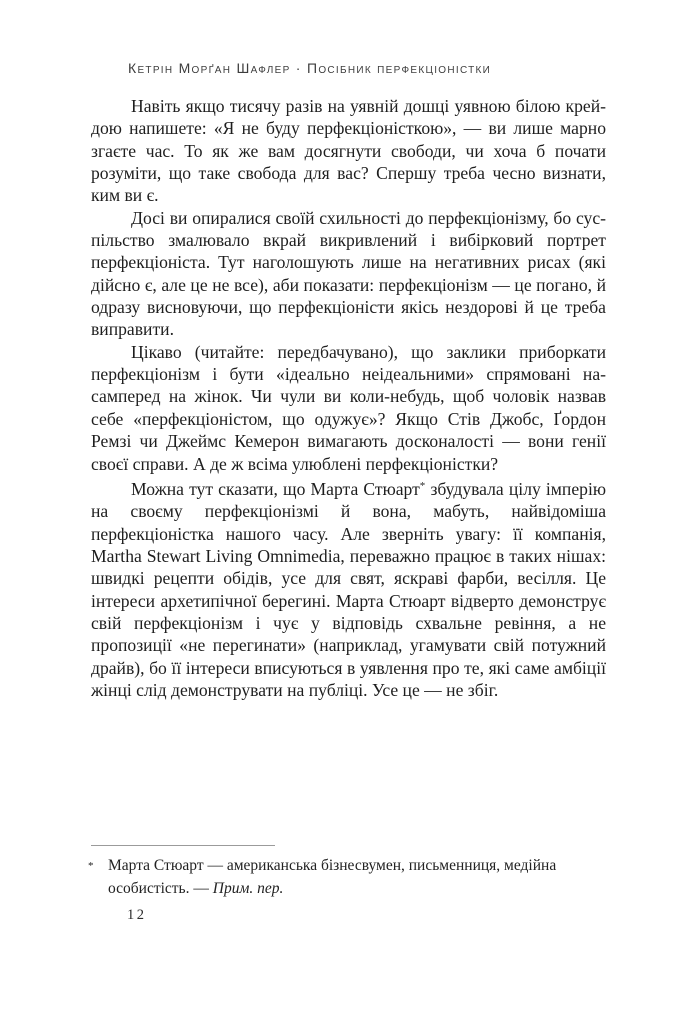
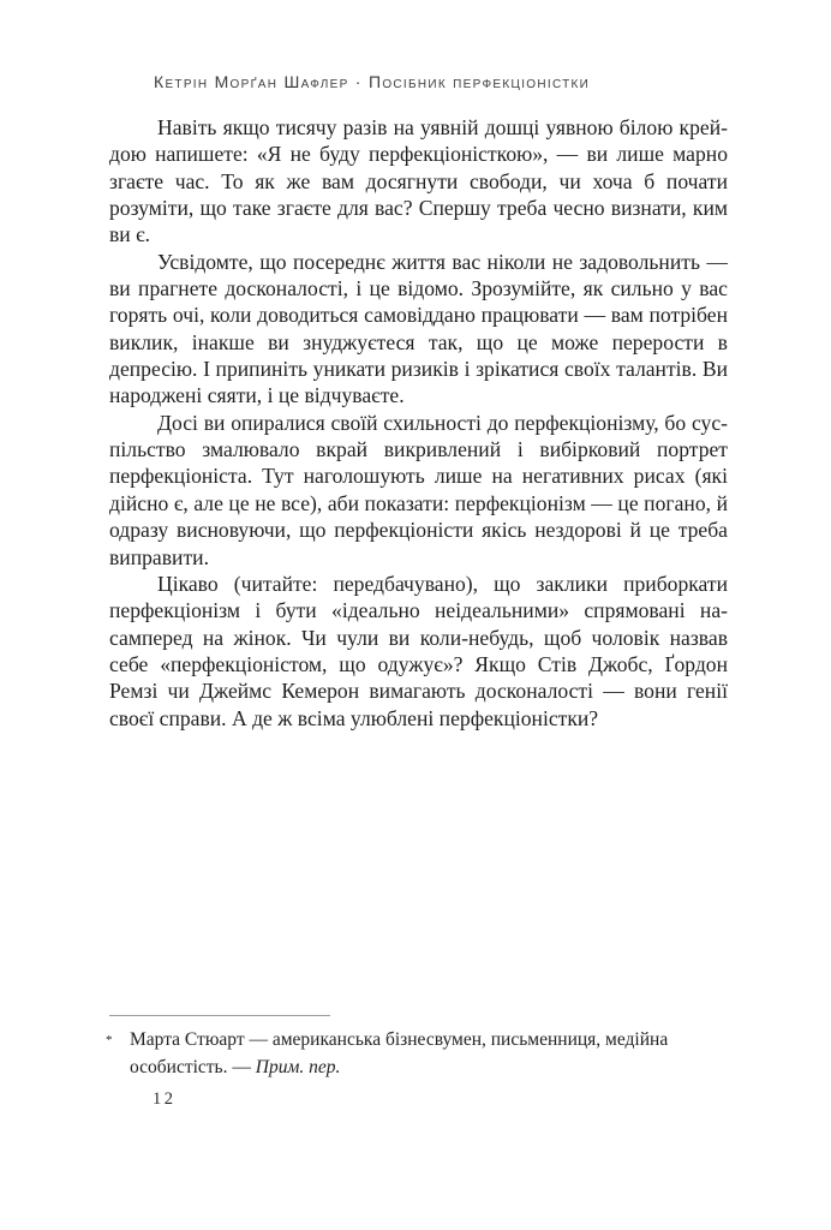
  Кетрін Морґан Шафлер · Посібник перфекціоністки
- Навіть якщо тисячу разів на уявній дошці уявною білою крей­дою напишете: «Я не буду перфекціоністкою», — ви лише мар­но згаєте час. То як же вам досягнути свободи, чи хоча б поча­ти розуміти, що таке свобода для вас? Спершу треба чесно ви­знати, ким ви є.
+ Навіть якщо тисячу разів на уявній дошці уявною білою крей­дою напишете: «Я не буду перфекціоністкою», — ви лише мар­но згаєте час. То як же вам досягнути свободи, чи хоча б поча­ти розуміти, що таке згаєте для вас? Спершу треба чесно ви­знати, ким ви є.
+ Усвідомте, що посереднє життя вас ніколи не задовольнить — ви прагнете досконалості, і це відомо. Зрозумійте, як сильно у вас горять очі, коли доводиться самовіддано працювати — вам потрібен виклик, інакше ви знуджуєтеся так, що це може пере­рости в депресію. І припиніть уникати ризиків і зрікатися своїх талантів. Ви народжені сяяти, і це відчуваєте.
  Досі ви опиралися своїй схильності до перфекціонізму, бо сус­пільство змалювало вкрай викривлений і вибірковий портрет перфекціоніста. Тут наголошують лише на негативних рисах (які дійсно є, але це не все), аби показати: перфекціонізм — це пога­но, й одразу висновуючи, що перфекціоністи якісь нездорові й це треба виправити.
  Цікаво (читайте: передбачувано), що заклики приборкати перфекціонізм і бути «ідеально неідеальними» спрямовані на­самперед на жінок. Чи чули ви коли-небудь, щоб чоловік назвав себе «перфекціоністом, що одужує»? Якщо Стів Джобс, Ґордон Ремзі чи Джеймс Кемерон вимагають досконалості — вони генії своєї справи. А де ж всіма улюблені перфекціоністки?
- Можна тут сказати, що Марта Стюарт* збудувала цілу ім­перію на своєму перфекціонізмі й вона, мабуть, найвідоміша перфекціоністка нашого часу. Але зверніть увагу: її компанія, Martha Stewart Living Omnimedia, переважно працює в таких ні­шах: швидкі рецепти обідів, усе для свят, яскраві фарби, весілля. Це інтереси архетипічної берегині. Марта Стюарт відверто де­монструє свій перфекціонізм і чує у відповідь схвальне ревіння, а не пропозиції «не перегинати» (наприклад, угамувати свій по­тужний драйв), бо її інтереси вписуються в уявлення про те, які саме амбіції жінці слід демонструвати на публіці. Усе це — не збіг.
  *
  Марта Стюарт — американська бізнесвумен, письменниця, медійна особистість. — Прим. пер.
  12
